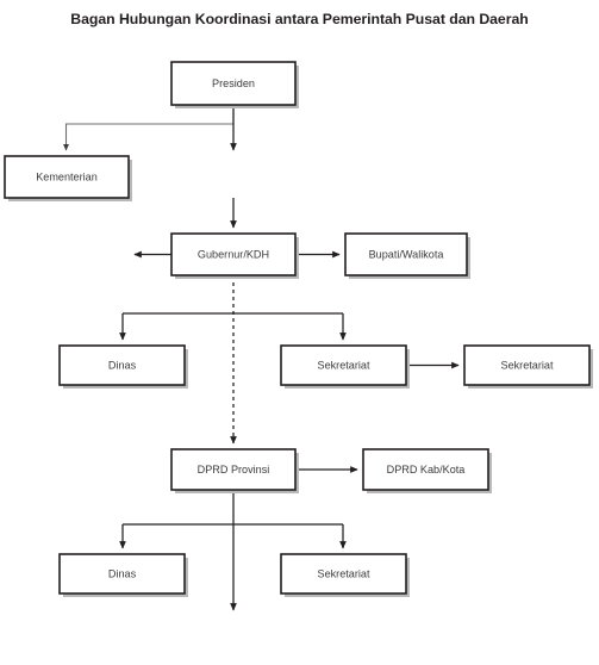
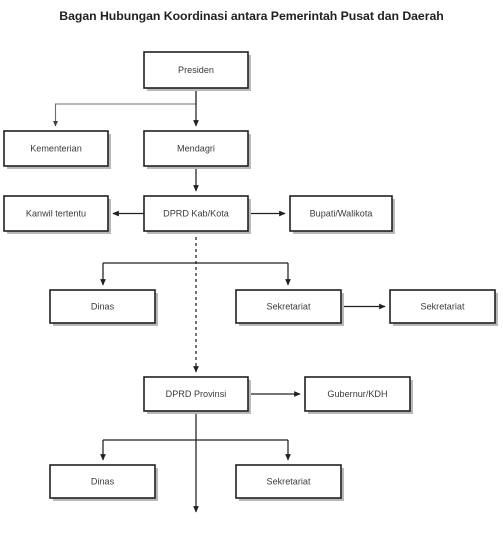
  Bagan Hubungan Koordinasi antara Pemerintah Pusat dan Daerah
  Presiden
  Kementerian
+ Mendagri
+ Kanwil tertentu
- Gubernur/KDH
+ DPRD Kab/Kota
  Bupati/Walikota
  Dinas
  Sekretariat
  Sekretariat
  DPRD Provinsi
- DPRD Kab/Kota
+ Gubernur/KDH
  Dinas
  Sekretariat
